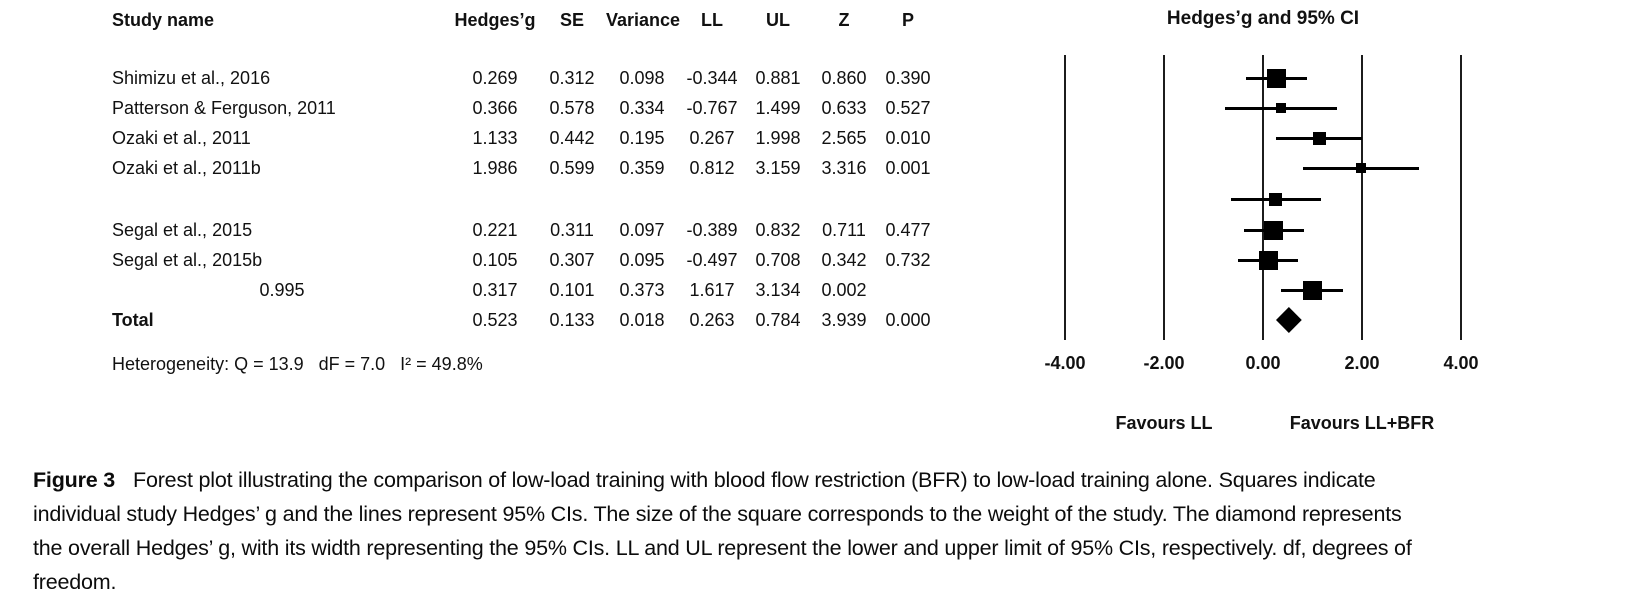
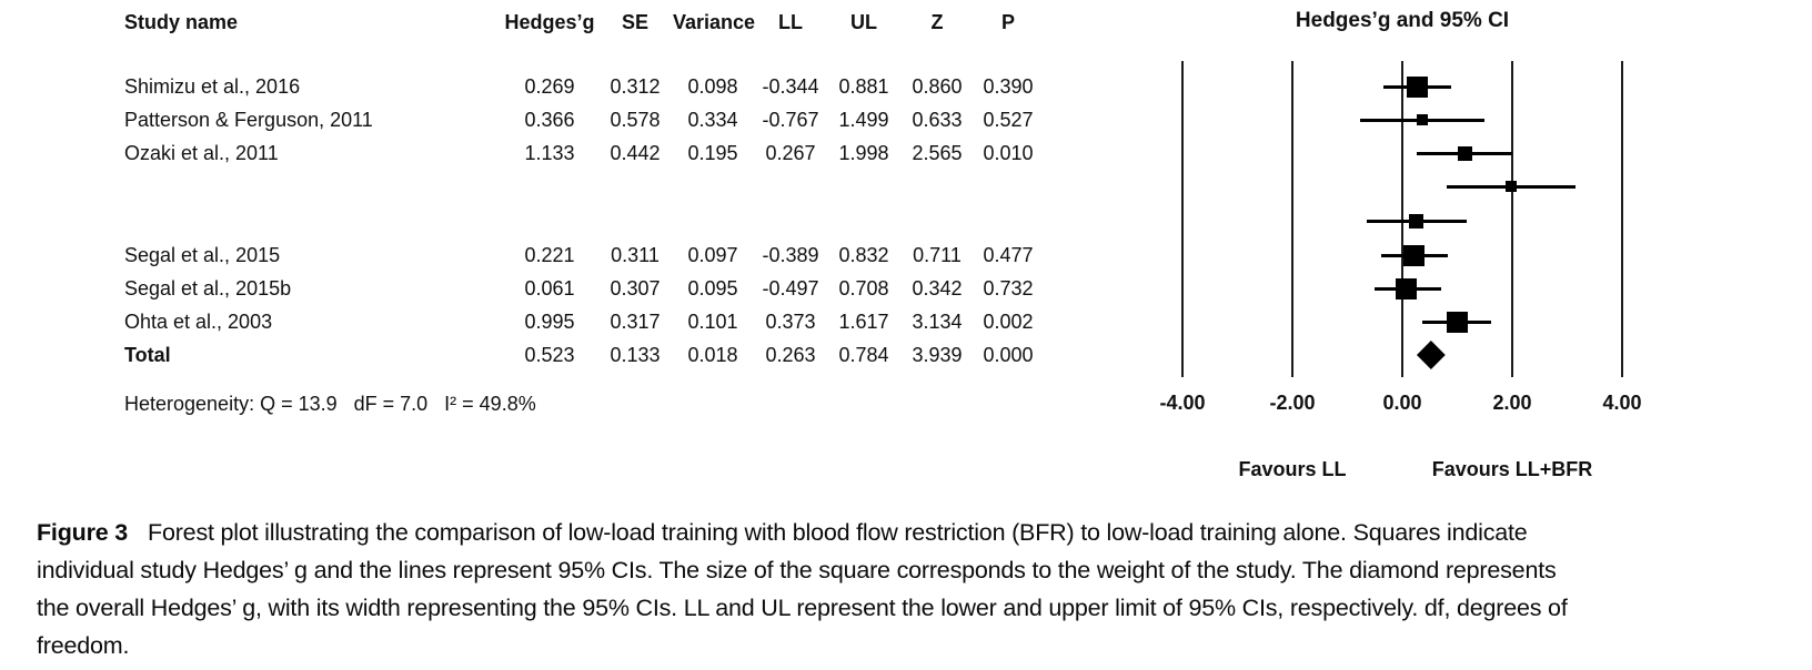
  Study name
  Hedges’g
  SE
  Variance
  LL
  UL
  Z
  P
  Shimizu et al., 2016
  0.269
  0.312
  0.098
  -0.344
  0.881
  0.860
  0.390
  Patterson & Ferguson, 2011
  0.366
  0.578
  0.334
  -0.767
  1.499
  0.633
  0.527
  Ozaki et al., 2011
  1.133
  0.442
  0.195
  0.267
  1.998
  2.565
  0.010
- Ozaki et al., 2011b
- 1.986
- 0.599
- 0.359
- 0.812
- 3.159
- 3.316
- 0.001
  Segal et al., 2015
  0.221
  0.311
  0.097
  -0.389
  0.832
  0.711
  0.477
  Segal et al., 2015b
- 0.105
+ 0.061
  0.307
  0.095
  -0.497
  0.708
  0.342
  0.732
+ Ohta et al., 2003
  0.995
  0.317
  0.101
  0.373
  1.617
  3.134
  0.002
  Total
  0.523
  0.133
  0.018
  0.263
  0.784
  3.939
  0.000
  Heterogeneity: Q = 13.9 dF = 7.0 I² = 49.8%
  Hedges’g and 95% CI
  -4.00
  -2.00
  0.00
  2.00
  4.00
  Favours LL
  Favours LL+BFR
  Figure 3 Forest plot illustrating the comparison of low-load training with blood flow restriction (BFR) to low-load training alone. Squares indicate
  individual study Hedges’ g and the lines represent 95% CIs. The size of the square corresponds to the weight of the study. The diamond represents
  the overall Hedges’ g, with its width representing the 95% CIs. LL and UL represent the lower and upper limit of 95% CIs, respectively. df, degrees of
  freedom.
